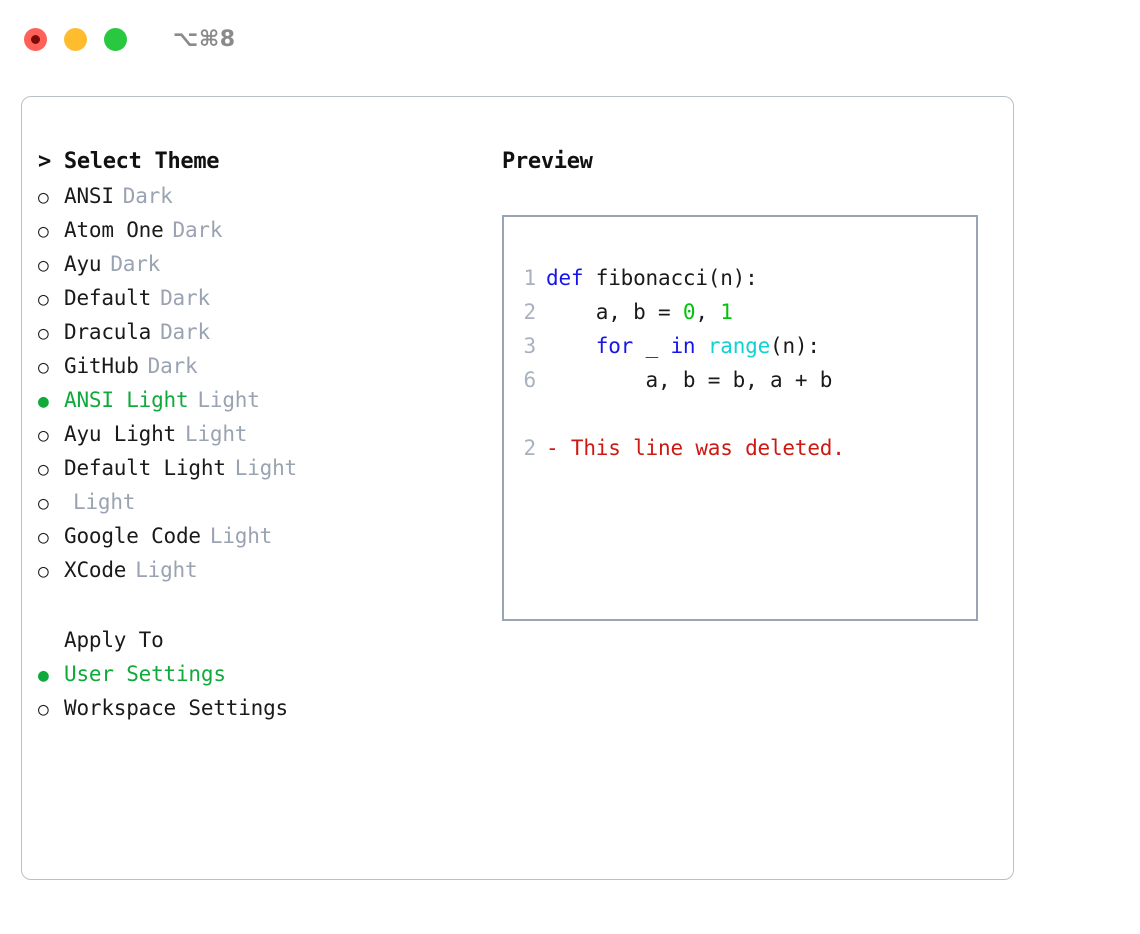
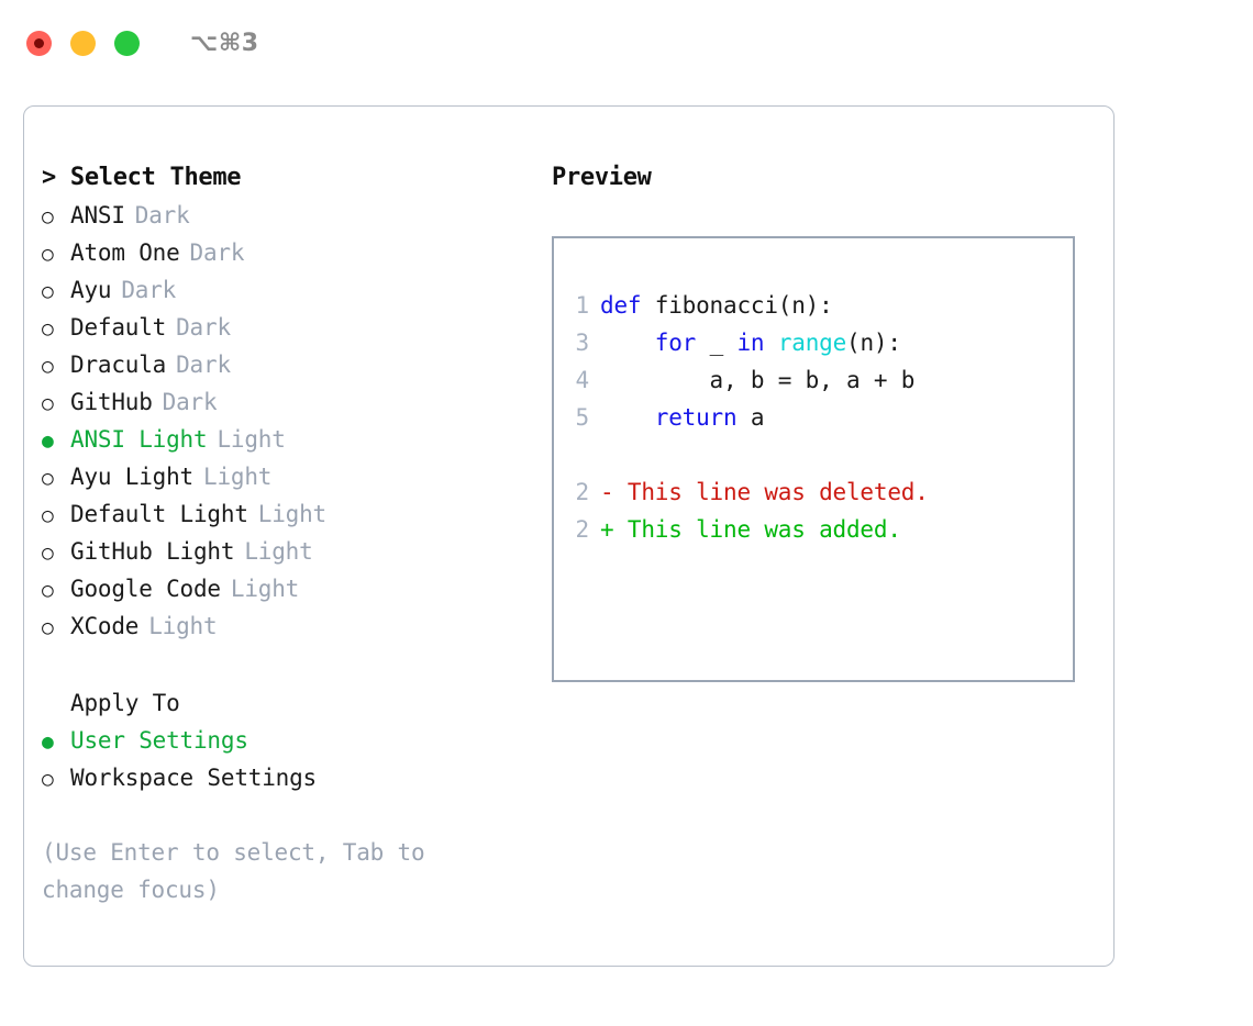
- ⌥⌘8
+ ⌥⌘3
  > Select Theme
  ○
  ANSI
  Dark
  ○
  Atom One
  Dark
  ○
  Ayu
  Dark
  ○
  Default
  Dark
  ○
  Dracula
  Dark
  ○
  GitHub
  Dark
  ●
  ANSI Light
  Light
  ○
  Ayu Light
  Light
  ○
  Default Light
  Light
  ○
+ GitHub Light
  Light
  ○
  Google Code
  Light
  ○
  XCode
  Light
  Apply To
  ●
  User Settings
  ○
  Workspace Settings
+ (Use Enter to select, Tab to change focus)
  Preview
  1 def fibonacci(n):
- 2 a, b = 0, 1
  3 for _ in range(n):
- 6 a, b = b, a + b
+ 4 a, b = b, a + b
+ 5 return a
  2 - This line was deleted.
+ 2 + This line was added.
